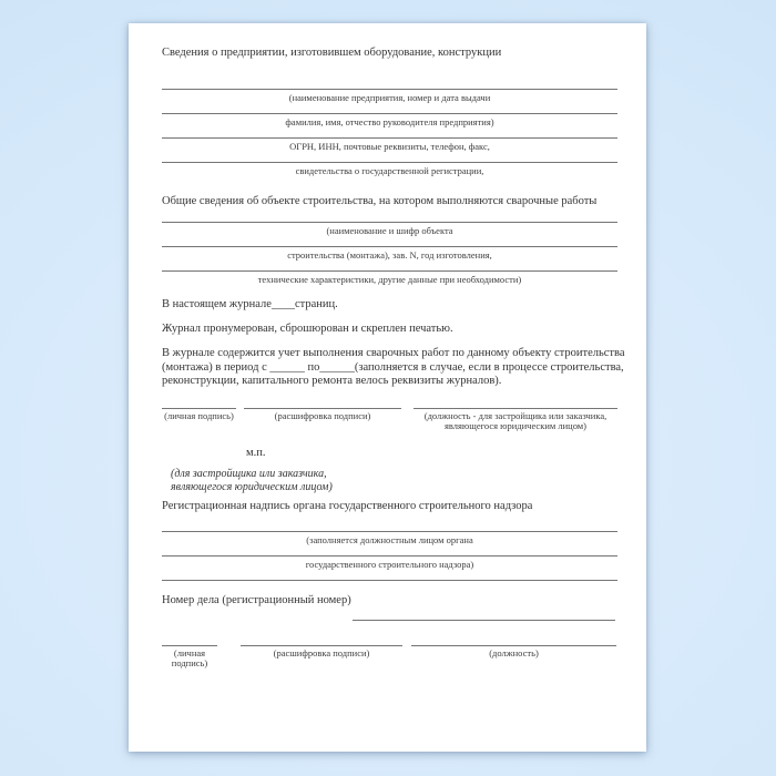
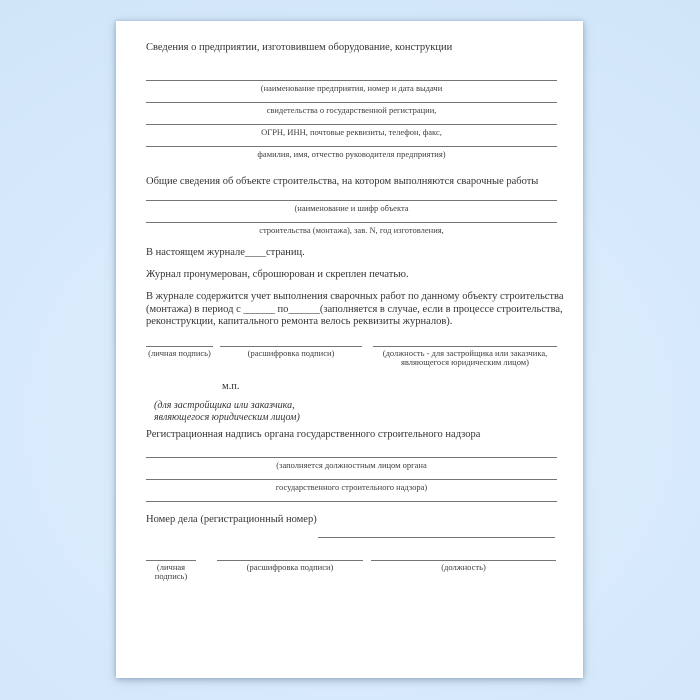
  Сведения о предприятии, изготовившем оборудование, конструкции
  (наименование предприятия, номер и дата выдачи
- фамилия, имя, отчество руководителя предприятия)
+ свидетельства о государственной регистрации,
  ОГРН, ИНН, почтовые реквизиты, телефон, факс,
- свидетельства о государственной регистрации,
+ фамилия, имя, отчество руководителя предприятия)
  Общие сведения об объекте строительства, на котором выполняются сварочные работы
  (наименование и шифр объекта
  строительства (монтажа), зав. N, год изготовления,
- технические характеристики, другие данные при необходимости)
  В настоящем журнале____страниц.
  Журнал пронумерован, сброшюрован и скреплен печатью.
  В журнале содержится учет выполнения сварочных работ по данному объекту строительства
  (монтажа) в период с ______ по______(заполняется в случае, если в процессе строительства,
  реконструкции, капитального ремонта велось реквизиты журналов).
  (личная подпись)
  (расшифровка подписи)
  (должность - для застройщика или заказчика, являющегося юридическим лицом)
  м.п.
  (для застройщика или заказчика,
  являющегося юридическим лицом)
  Регистрационная надпись органа государственного строительного надзора
  (заполняется должностным лицом органа
  государственного строительного надзора)
  Номер дела (регистрационный номер)
  (личная подпись)
  (расшифровка подписи)
  (должность)
